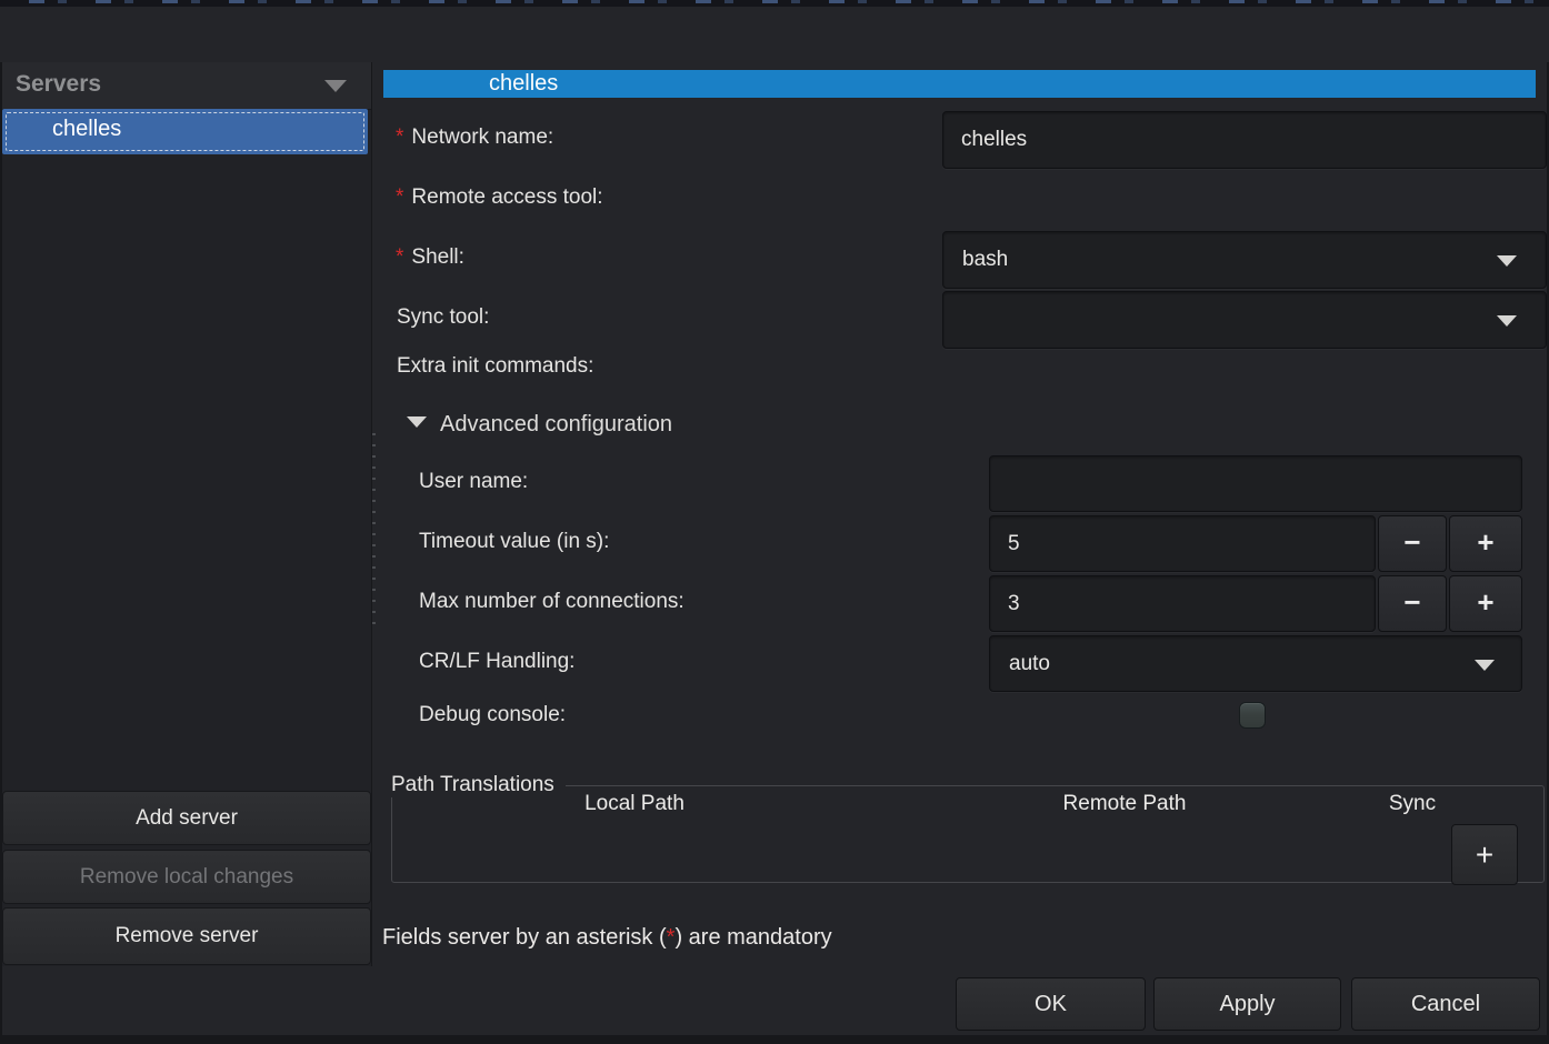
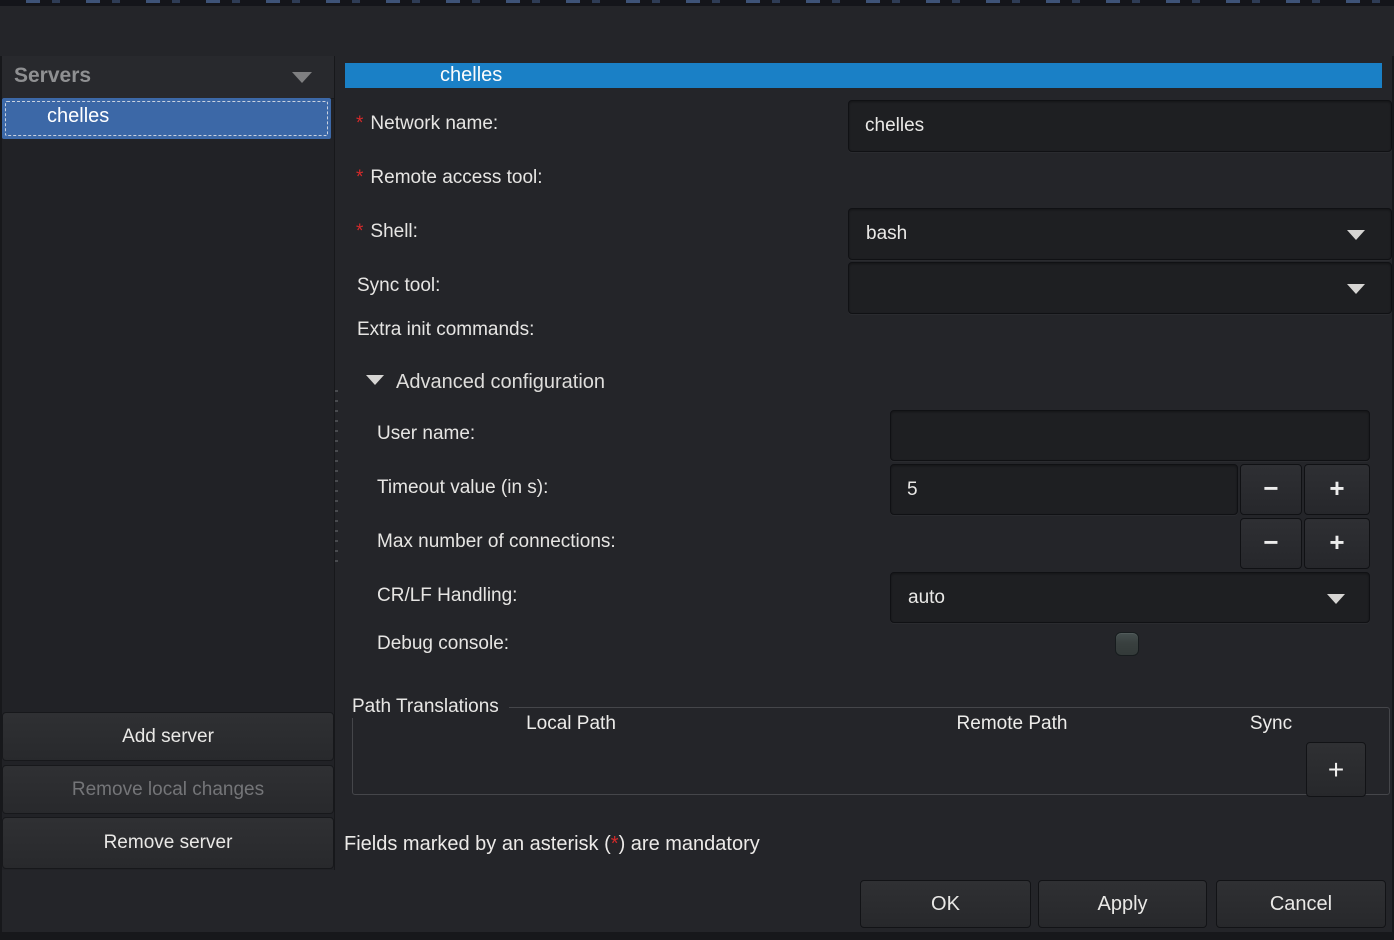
  Servers
  chelles
  Add server
  Remove local changes
  Remove server
  chelles
  * Network name:
  * Remote access tool:
  * Shell:
  Sync tool:
  Extra init commands:
  Advanced configuration
  User name:
  Timeout value (in s):
  Max number of connections:
  CR/LF Handling:
  Debug console:
  chelles
  bash
  5
  −
  +
- 3
  −
  +
  auto
  Path Translations
  Local Path
  Remote Path
  Sync
  +
- Fields server by an asterisk (*) are mandatory
+ Fields marked by an asterisk (*) are mandatory
  OK
  Apply
  Cancel
